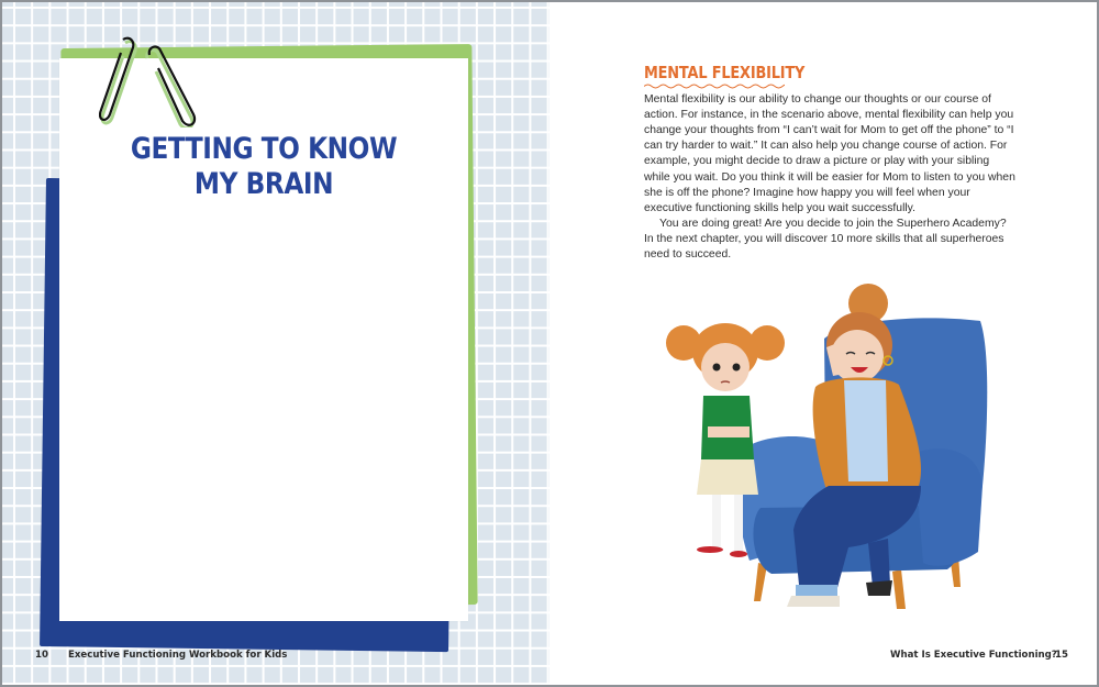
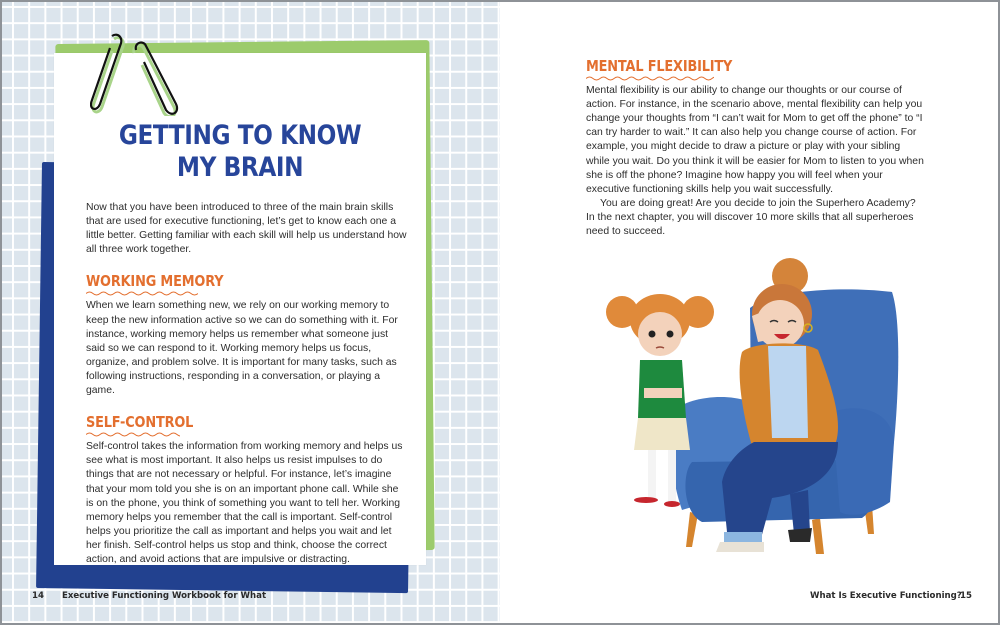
  GETTING TO KNOW
  MY BRAIN
+ Now that you have been introduced to three of the main brain skills that are used for executive functioning, let’s get to know each one a little better. Getting familiar with each skill will help us understand how all three work together.
+ WORKING MEMORY
+ When we learn something new, we rely on our working memory to keep the new information active so we can do something with it. For instance, working memory helps us remember what someone just said so we can respond to it. Working memory helps us focus, organize, and problem solve. It is important for many tasks, such as following instructions, responding in a conversation, or playing a game.
+ SELF-CONTROL
+ Self-control takes the information from working memory and helps us see what is most important. It also helps us resist impulses to do things that are not necessary or helpful. For instance, let’s imagine that your mom told you she is on an important phone call. While she is on the phone, you think of something you want to tell her. Working memory helps you remember that the call is important. Self-control helps you prioritize the call as important and helps you wait and let her finish. Self-control helps us stop and think, choose the correct action, and avoid actions that are impulsive or distracting.
- 10
+ 14
- Executive Functioning Workbook for Kids
+ Executive Functioning Workbook for What
  MENTAL FLEXIBILITY
  Mental flexibility is our ability to change our thoughts or our course of action. For instance, in the scenario above, mental flexibility can help you change your thoughts from “I can’t wait for Mom to get off the phone” to “I can try harder to wait.” It can also help you change course of action. For example, you might decide to draw a picture or play with your sibling while you wait. Do you think it will be easier for Mom to listen to you when she is off the phone? Imagine how happy you will feel when your executive functioning skills help you wait successfully.
  You are doing great! Are you decide to join the Superhero Academy? In the next chapter, you will discover 10 more skills that all superheroes need to succeed.
  What Is Executive Functioning?
  15
